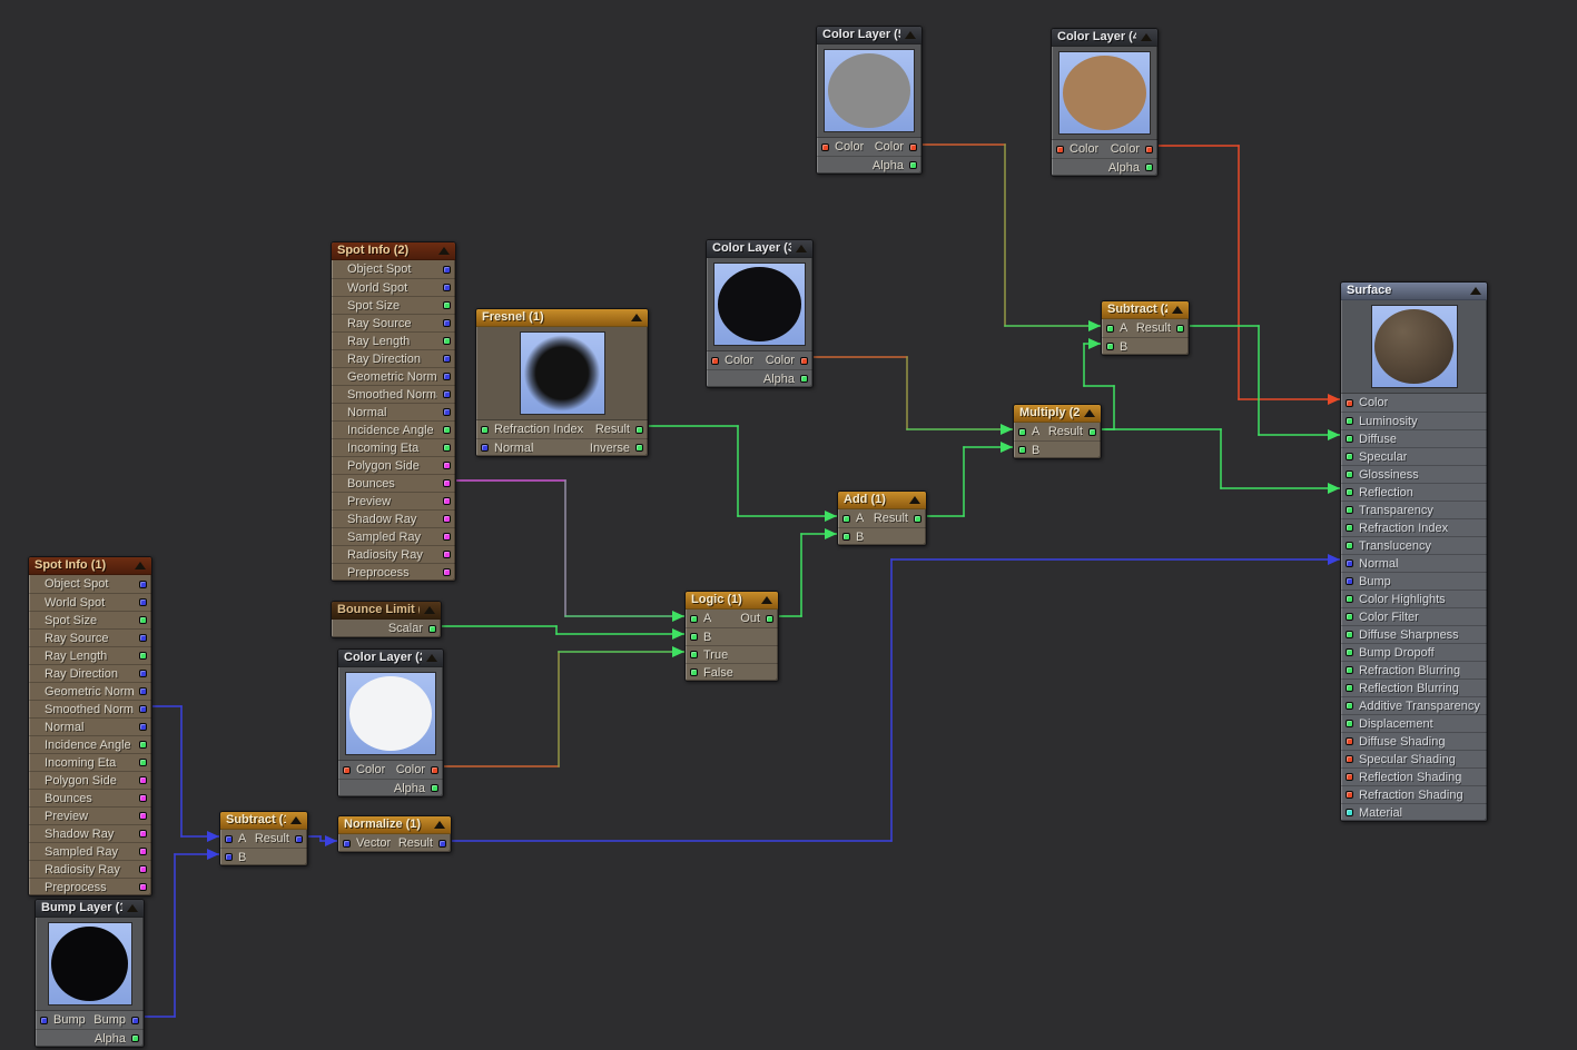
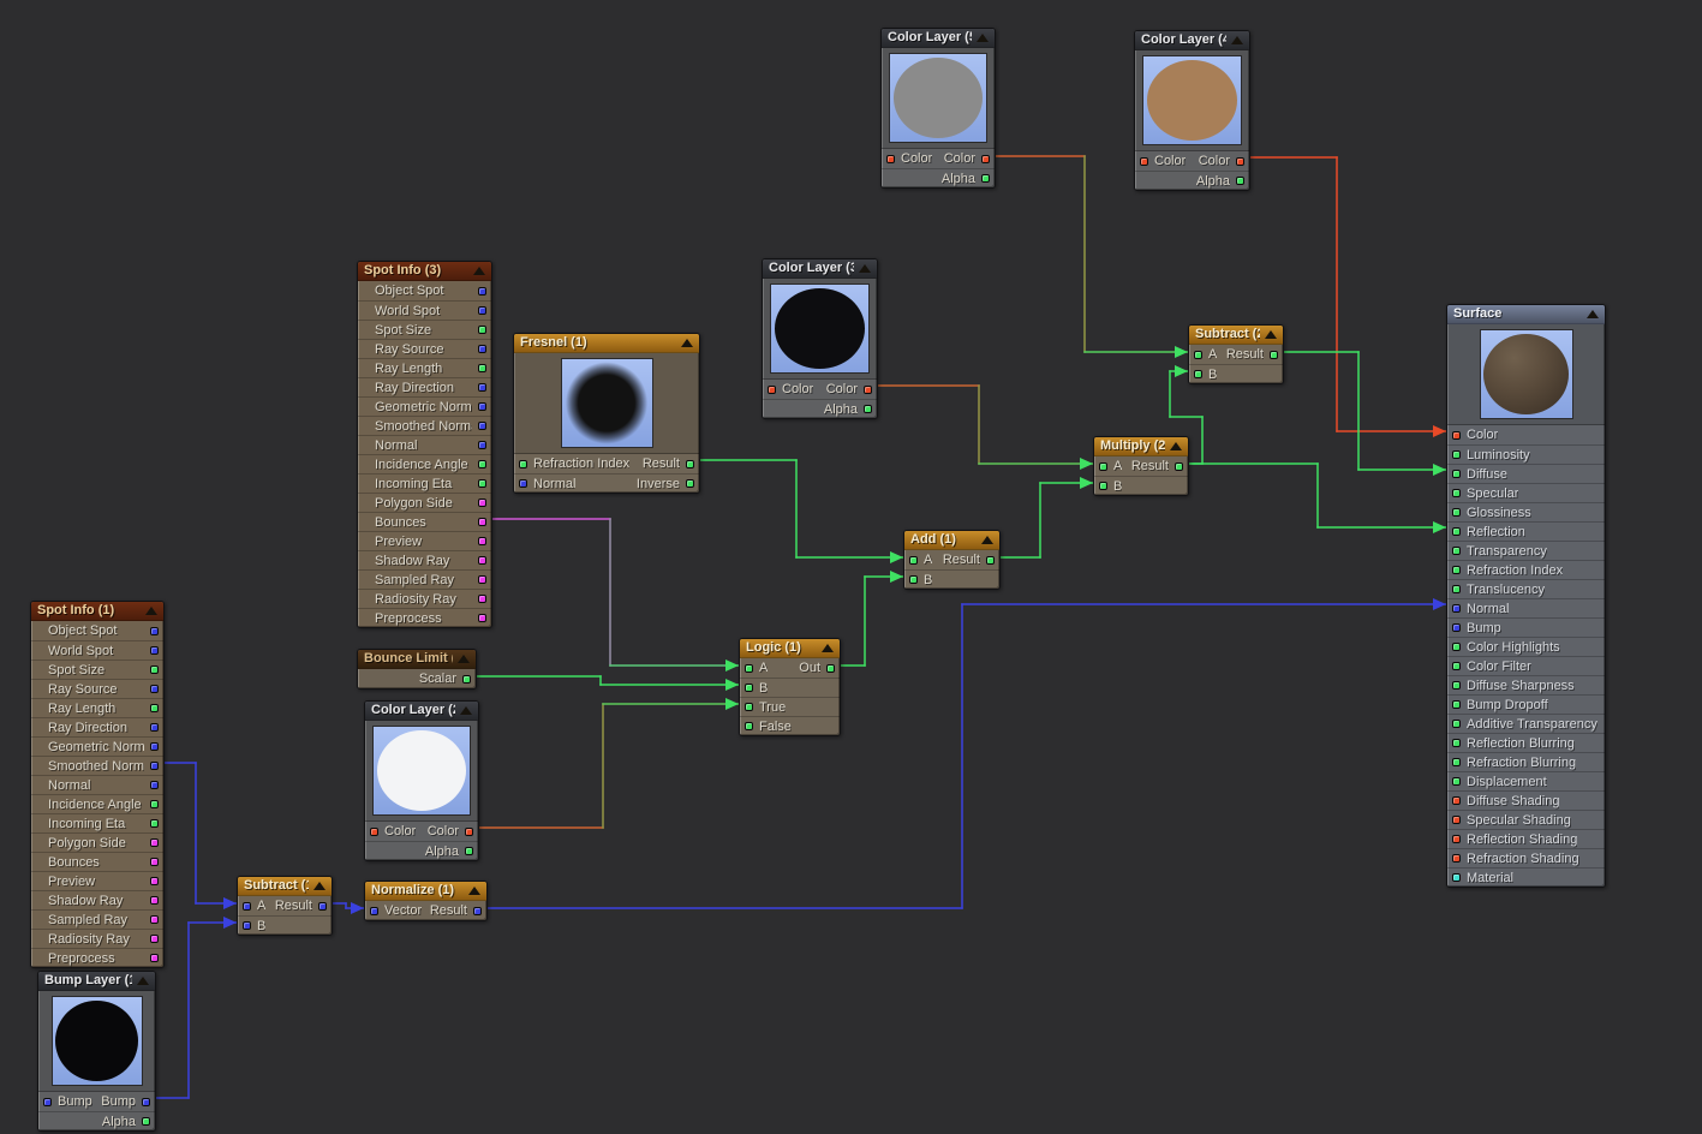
  Spot Info (1)
  Object Spot
  World Spot
  Spot Size
  Ray Source
  Ray Length
  Ray Direction
  Geometric Norm
  Smoothed Norm
  Normal
  Incidence Angle
  Incoming Eta
  Polygon Side
  Bounces
  Preview
  Shadow Ray
  Sampled Ray
  Radiosity Ray
  Preprocess
- Spot Info (2)
+ Spot Info (3)
  Object Spot
  World Spot
  Spot Size
  Ray Source
  Ray Length
  Ray Direction
  Geometric Norm
  Smoothed Norm
  Normal
  Incidence Angle
  Incoming Eta
  Polygon Side
  Bounces
  Preview
  Shadow Ray
  Sampled Ray
  Radiosity Ray
  Preprocess
  Bump Layer (
  Bump
  Bump
  Alpha
  Subtract (
  A
  Result
  B
  Normalize (1)
  Vector
  Result
  Bounce Limit
  Scalar
  Color Layer (
  Color
  Color
  Alpha
  Logic (1)
  A
  Out
  B
  True
  False
  Fresnel (1)
  Refraction Index
  Result
  Normal
  Inverse
  Color Layer (3
  Color
  Color
  Alpha
  Add (1)
  A
  Result
  B
  Color Layer (
  Color
  Color
  Alpha
  Color Layer (4
  Color
  Color
  Alpha
  Multiply (2
  A
  Result
  B
  Subtract (
  A
  Result
  B
  Surface
  Color
  Luminosity
  Diffuse
  Specular
  Glossiness
  Reflection
  Transparency
  Refraction Index
  Translucency
  Normal
  Bump
  Color Highlights
  Color Filter
  Diffuse Sharpness
  Bump Dropoff
- Refraction Blurring
+ Additive Transparency
  Reflection Blurring
- Additive Transparency
+ Refraction Blurring
  Displacement
  Diffuse Shading
  Specular Shading
  Reflection Shading
  Refraction Shading
  Material
